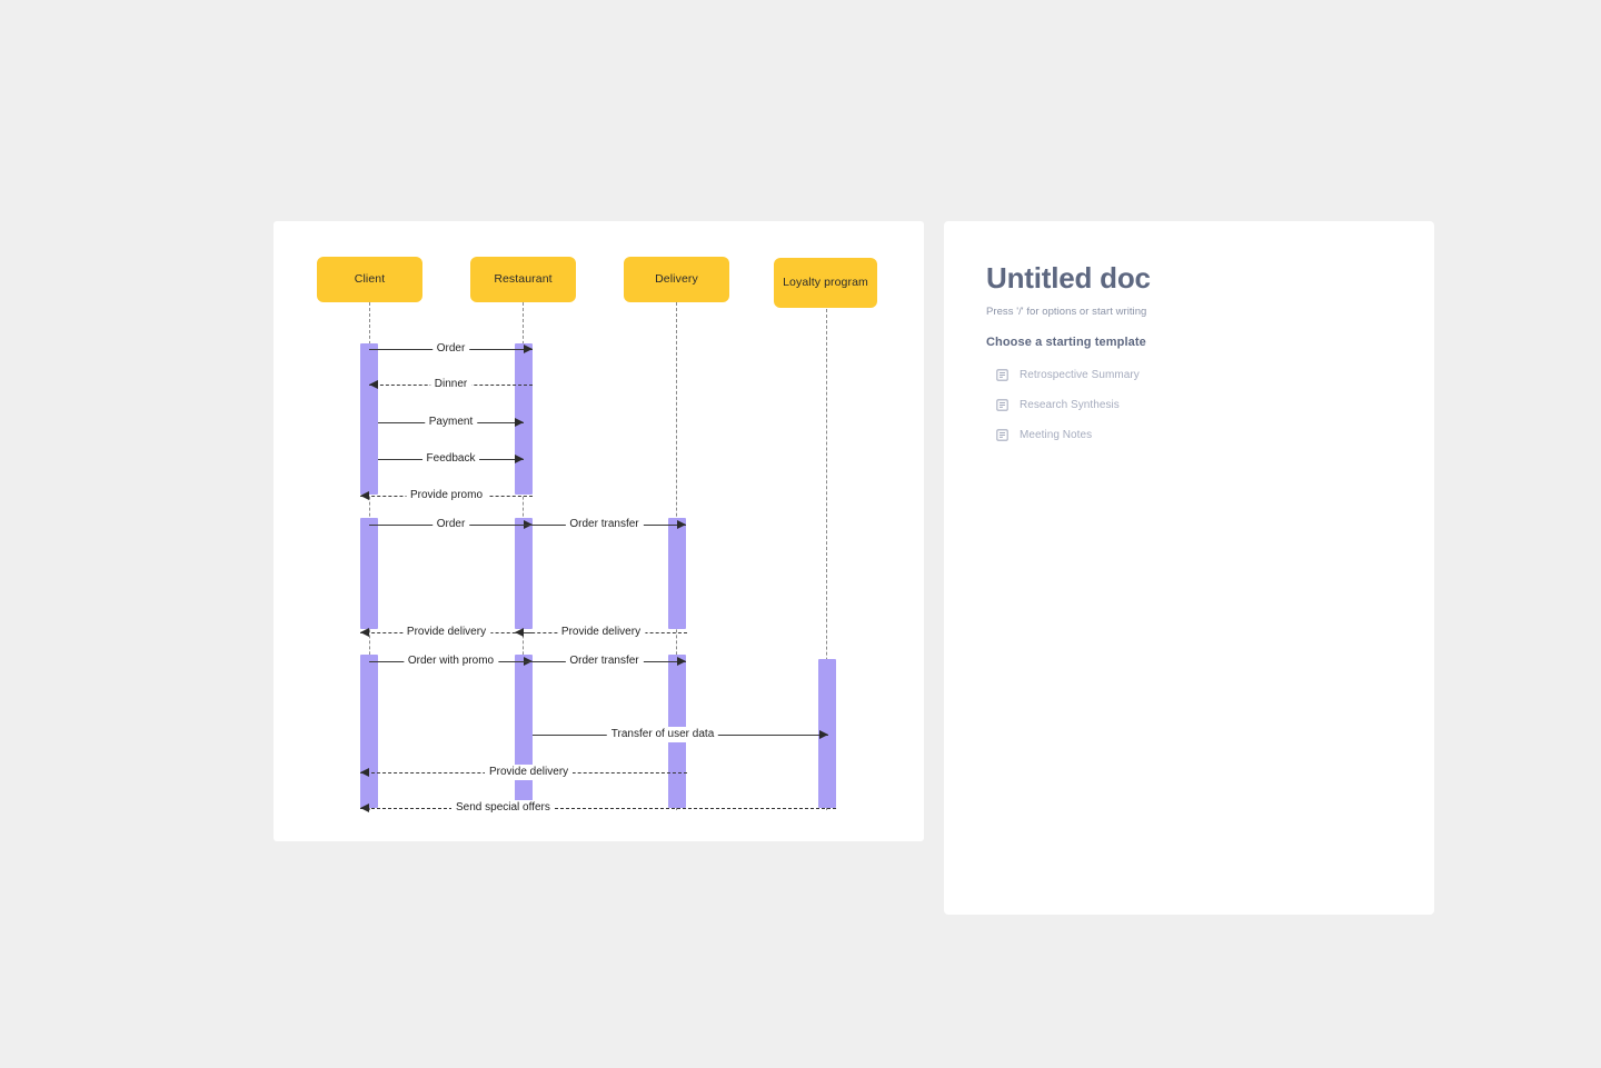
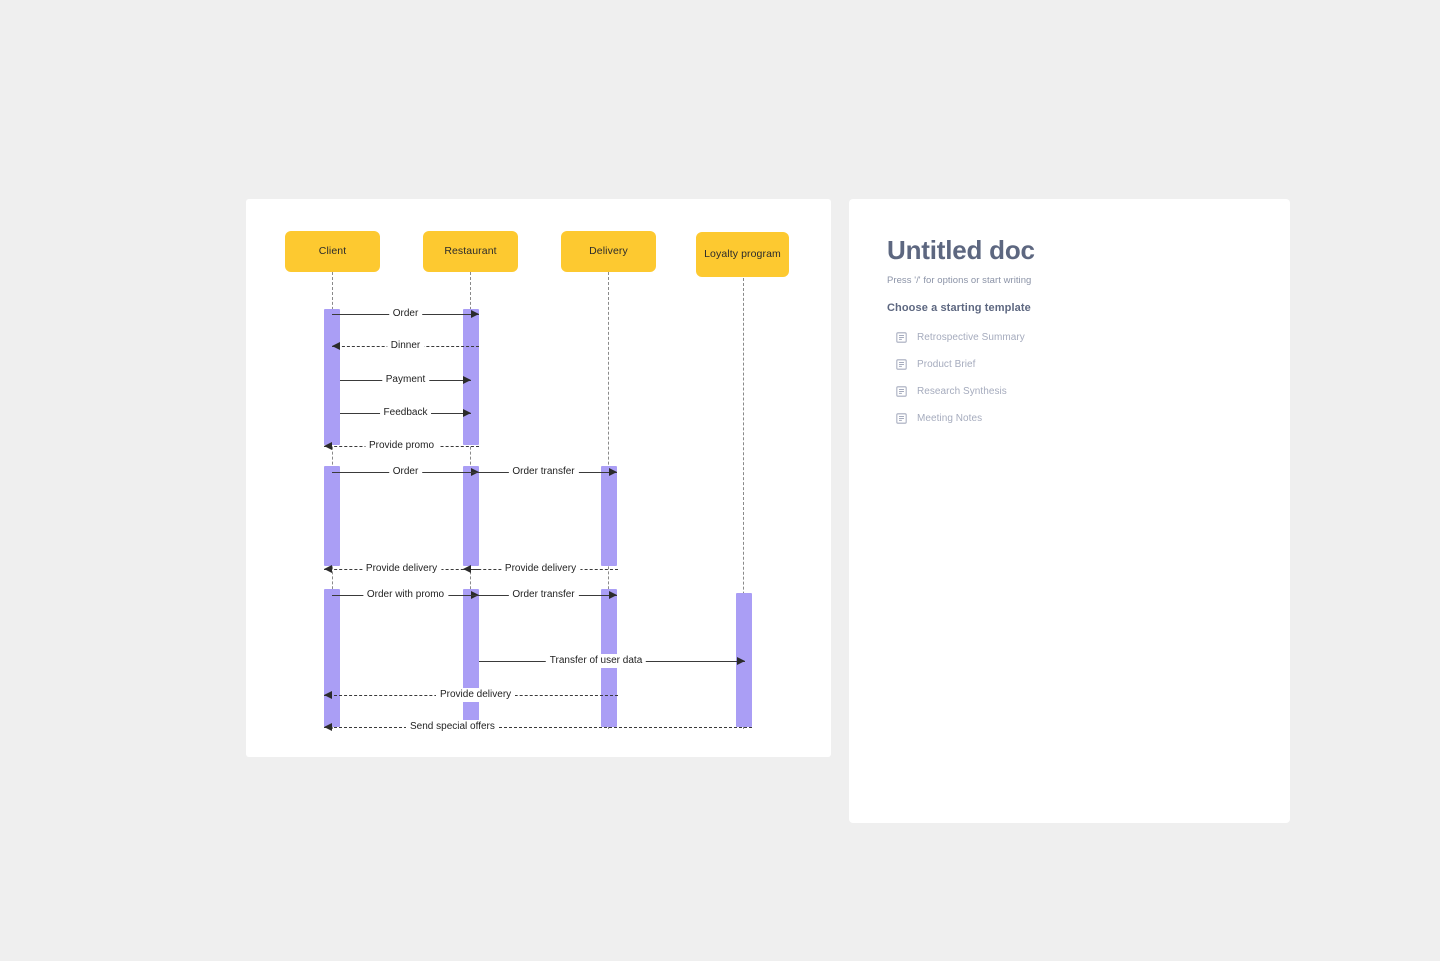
  Client
  Restaurant
  Delivery
  Loyalty program
  Order
  Dinner
  Payment
  Feedback
  Provide promo
  Order
  Order transfer
  Provide delivery
  Provide delivery
  Order with promo
  Order transfer
  Transfer of user data
  Provide delivery
  Send special offers
  Untitled doc
  Press '/' for options or start writing
  Choose a starting template
  Retrospective Summary
+ Product Brief
  Research Synthesis
  Meeting Notes
